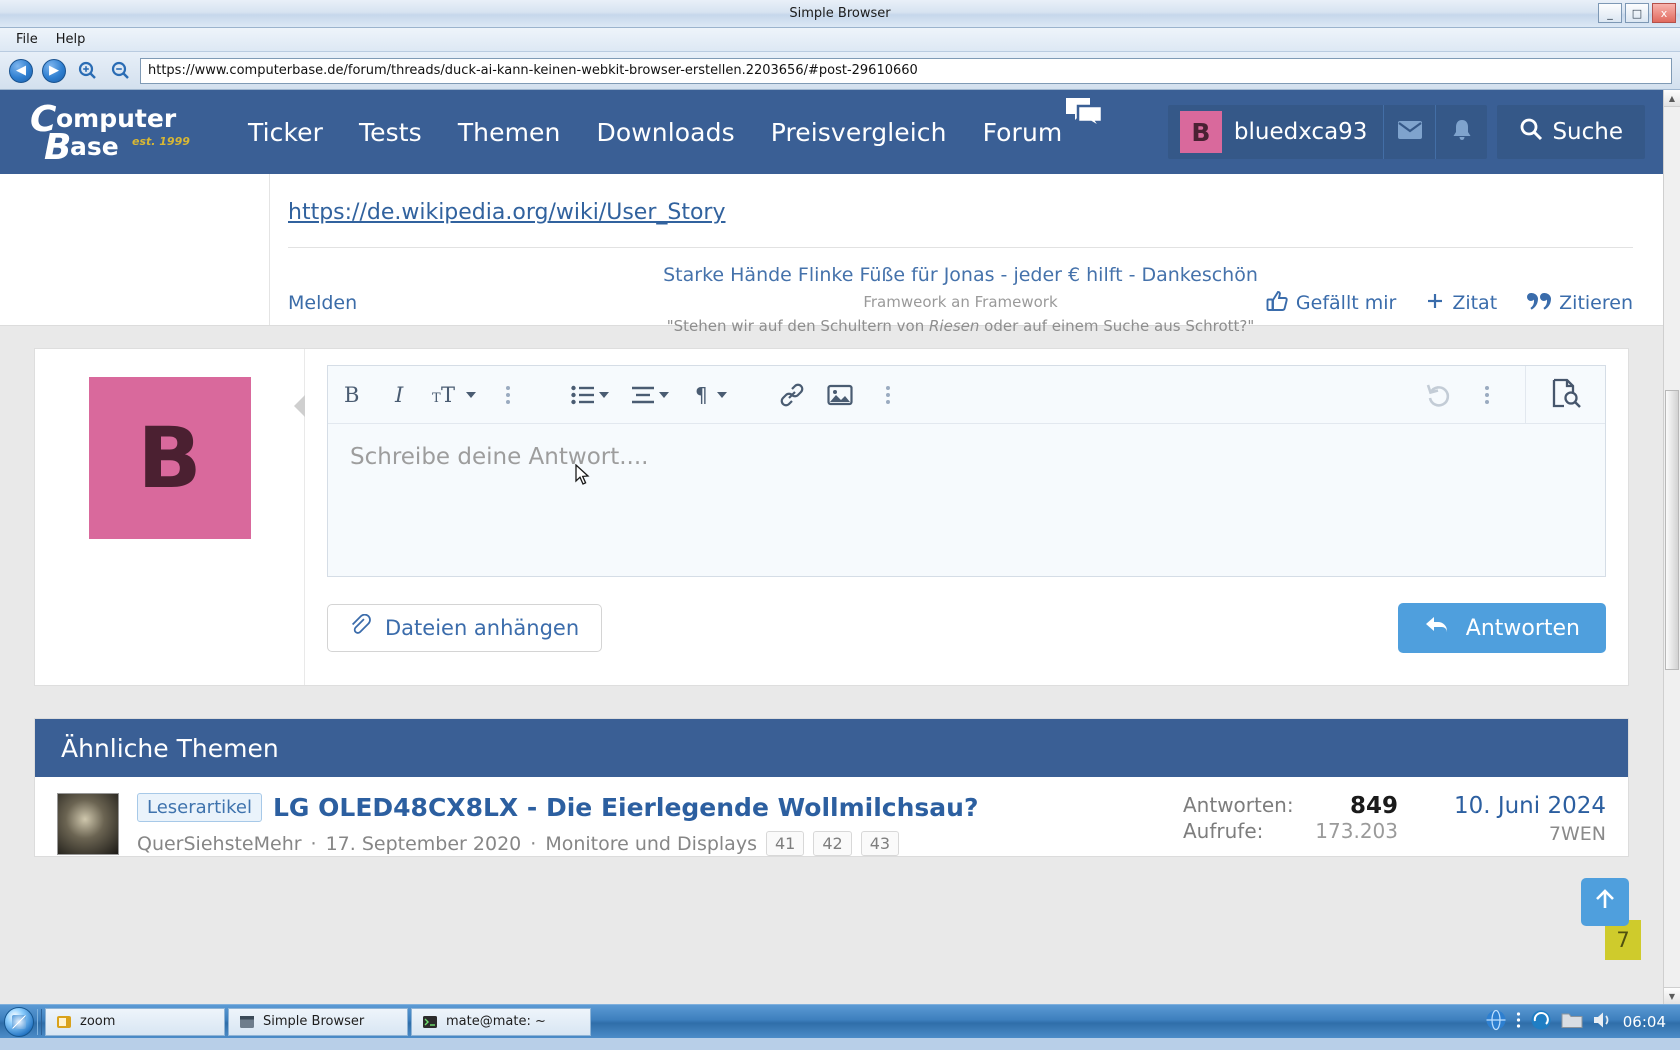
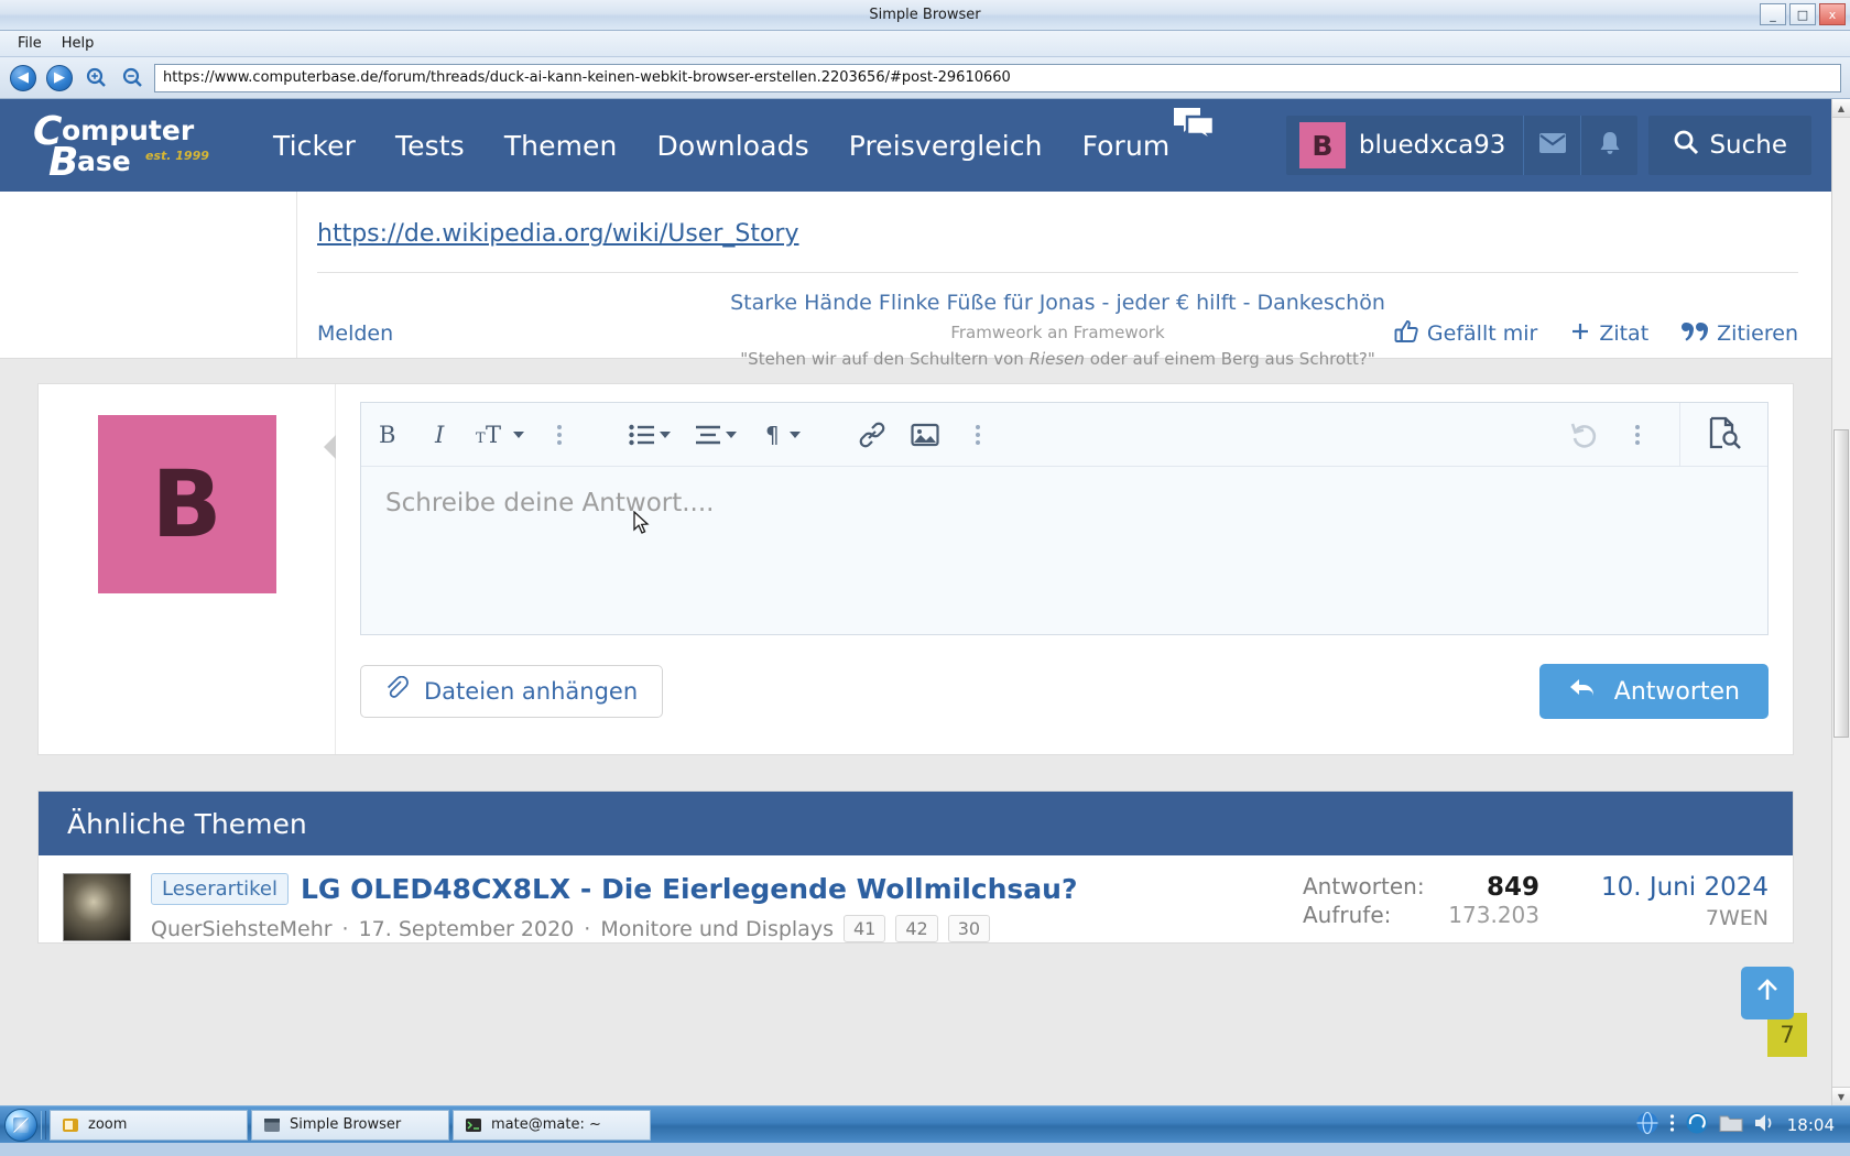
  Simple Browser
  _
  □
  x
  File
  Help
  ◀
  ▶
  https://www.computerbase.de/forum/threads/duck-ai-kann-keinen-webkit-browser-erstellen.2203656/#post-29610660
  C
  omputer
  B
  ase
  est. 1999
  Ticker
  Tests
  Themen
  Downloads
  Preisvergleich
  Forum
  B
  bluedxca93
  Suche
  https://de.wikipedia.org/wiki/User_Story
  Starke Hände Flinke Füße für Jonas - jeder € hilft - Dankeschön
  Framweork an Framework
- "Stehen wir auf den Schultern von Riesen oder auf einem Suche aus Schrott?"
+ "Stehen wir auf den Schultern von Riesen oder auf einem Berg aus Schrott?"
  Melden
  Gefällt mir
  Zitat
  Zitieren
  B
  B
  I
  T
  T
  ¶
  Schreibe deine Antwort....
  Dateien anhängen
  Antworten
  Ähnliche Themen
  Leserartikel
  LG OLED48CX8LX - Die Eierlegende Wollmilchsau?
  QuerSiehsteMehr
  ·
  17. September 2020
  ·
  Monitore und Displays
  41
  42
- 43
+ 30
  Antworten:
  849
  Aufrufe:
  173.203
  10. Juni 2024
  7WEN
  7
  ▲
  ▼
  zoom
  Simple Browser
  mate@mate: ~
- 06:04
+ 18:04
